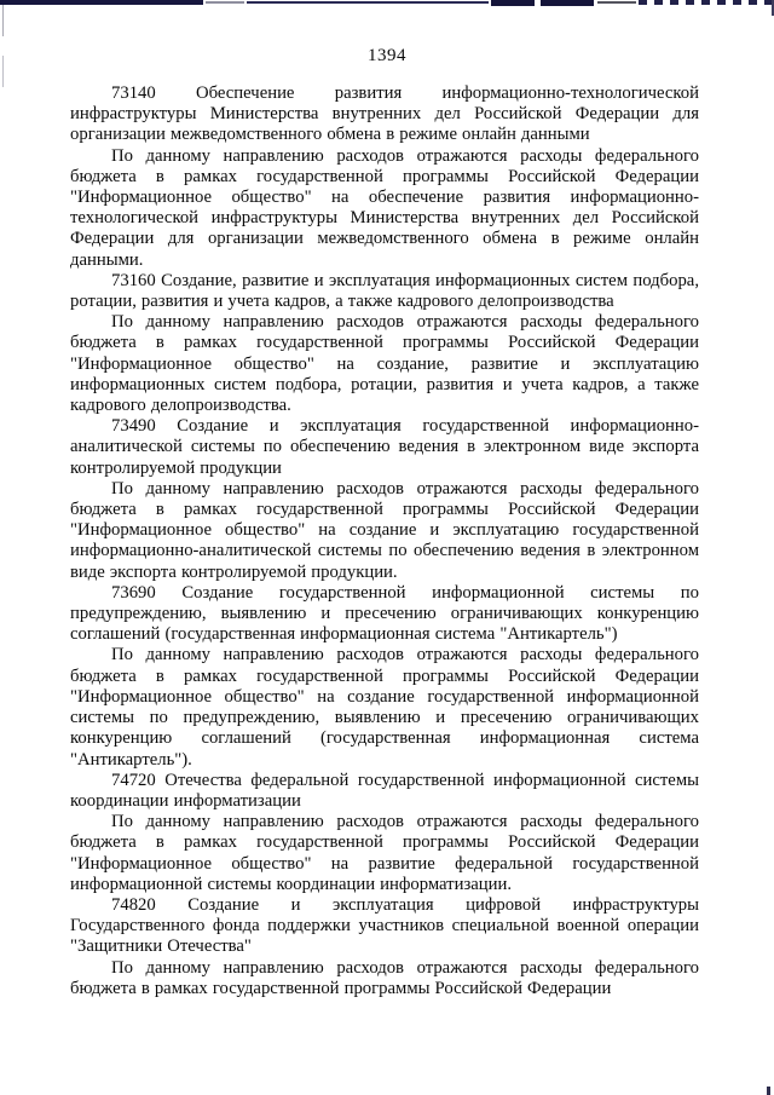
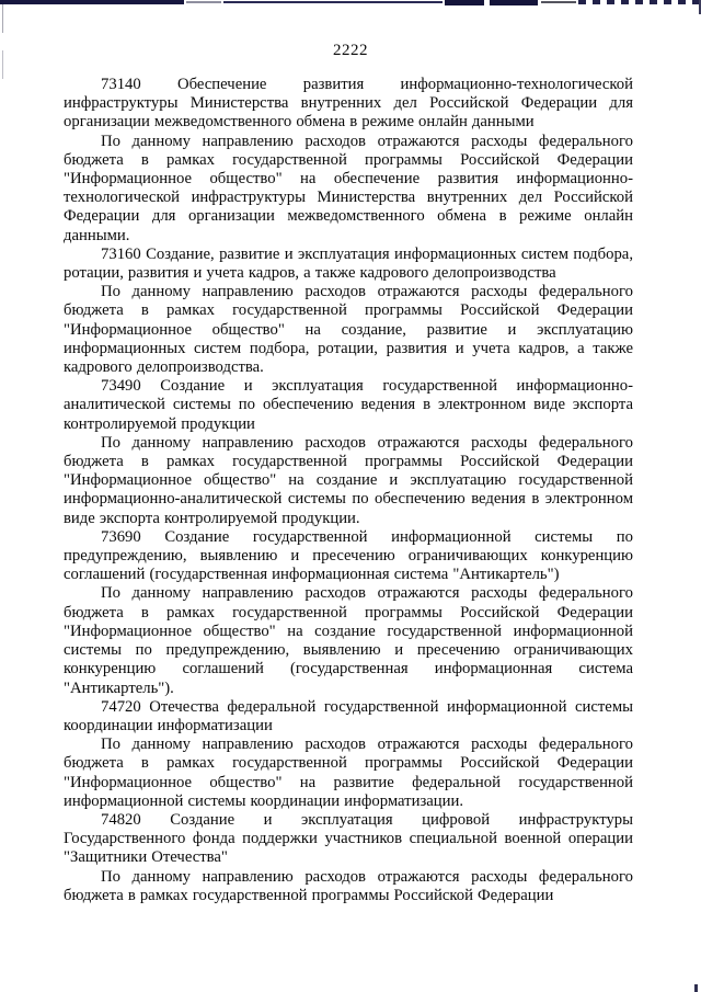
- 1394
+ 2222
  73140 Обеспечение развития информационно-технологической инфраструктуры Министерства внутренних дел Российской Федерации для организации межведомственного обмена в режиме онлайн данными
  По данному направлению расходов отражаются расходы федерального бюджета в рамках государственной программы Российской Федерации "Информационное общество" на обеспечение развития информационно-технологической инфраструктуры Министерства внутренних дел Российской Федерации для организации межведомственного обмена в режиме онлайн данными.
  73160 Создание, развитие и эксплуатация информационных систем подбора, ротации, развития и учета кадров, а также кадрового делопроизводства
  По данному направлению расходов отражаются расходы федерального бюджета в рамках государственной программы Российской Федерации "Информационное общество" на создание, развитие и эксплуатацию информационных систем подбора, ротации, развития и учета кадров, а также кадрового делопроизводства.
  73490 Создание и эксплуатация государственной информационно-аналитической системы по обеспечению ведения в электронном виде экспорта контролируемой продукции
  По данному направлению расходов отражаются расходы федерального бюджета в рамках государственной программы Российской Федерации "Информационное общество" на создание и эксплуатацию государственной информационно-аналитической системы по обеспечению ведения в электронном виде экспорта контролируемой продукции.
  73690 Создание государственной информационной системы по предупреждению, выявлению и пресечению ограничивающих конкуренцию соглашений (государственная информационная система "Антикартель")
  По данному направлению расходов отражаются расходы федерального бюджета в рамках государственной программы Российской Федерации "Информационное общество" на создание государственной информационной системы по предупреждению, выявлению и пресечению ограничивающих конкуренцию соглашений (государственная информационная система "Антикартель").
  74720 Отечества федеральной государственной информационной системы координации информатизации
  По данному направлению расходов отражаются расходы федерального бюджета в рамках государственной программы Российской Федерации "Информационное общество" на развитие федеральной государственной информационной системы координации информатизации.
  74820 Создание и эксплуатация цифровой инфраструктуры Государственного фонда поддержки участников специальной военной операции "Защитники Отечества"
  По данному направлению расходов отражаются расходы федерального бюджета в рамках государственной программы Российской Федерации
